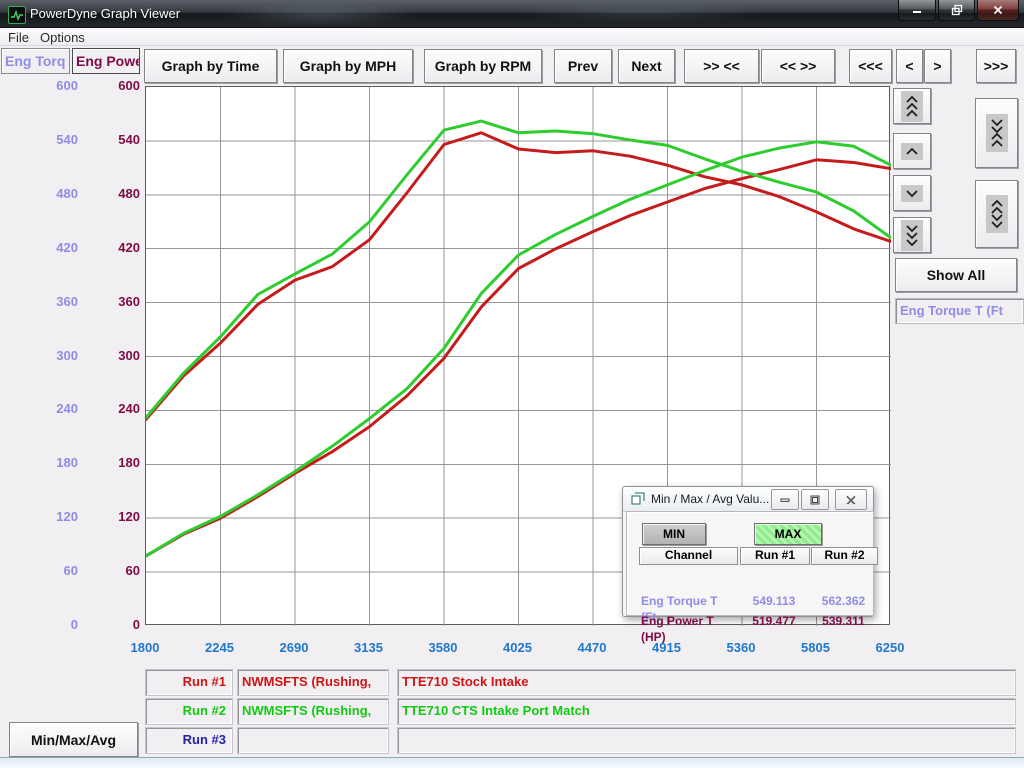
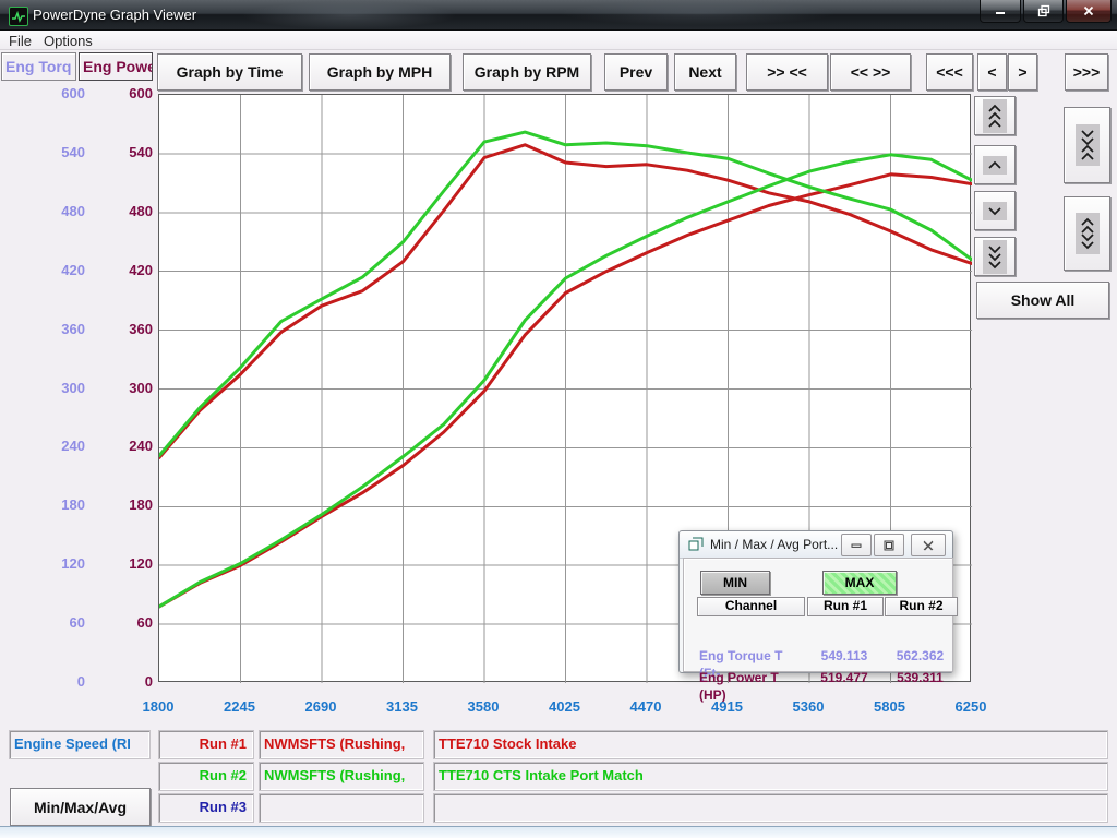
  PowerDyne Graph Viewer
  File
  Options
  Eng Torq
  Eng Powe
- Min / Max / Avg Valu...
+ Min / Max / Avg Port...
  MIN
  MAX
  Channel
  Run #1
  Run #2
  Eng Torque T (Ft-
  549.113
  562.362
  Eng Power T (HP)
  519.477
  539.311
+ Engine Speed (RI
  Min/Max/Avg
  Graph by Time
  Graph by MPH
  Graph by RPM
  Prev
  Next
  >> <<
  << >>
  <<<
  <
  >
  >>>
  600
  600
  540
  540
  480
  480
  420
  420
  360
  360
  300
  300
  240
  240
  180
  180
  120
  120
  60
  60
  0
  0
  1800
  2245
  2690
  3135
  3580
  4025
  4470
  4915
  5360
  5805
  6250
  Show All
- Eng Torque T (Ft
  Run #1
  NWMSFTS (Rushing,
  TTE710 Stock Intake
  Run #2
  NWMSFTS (Rushing,
  TTE710 CTS Intake Port Match
  Run #3
